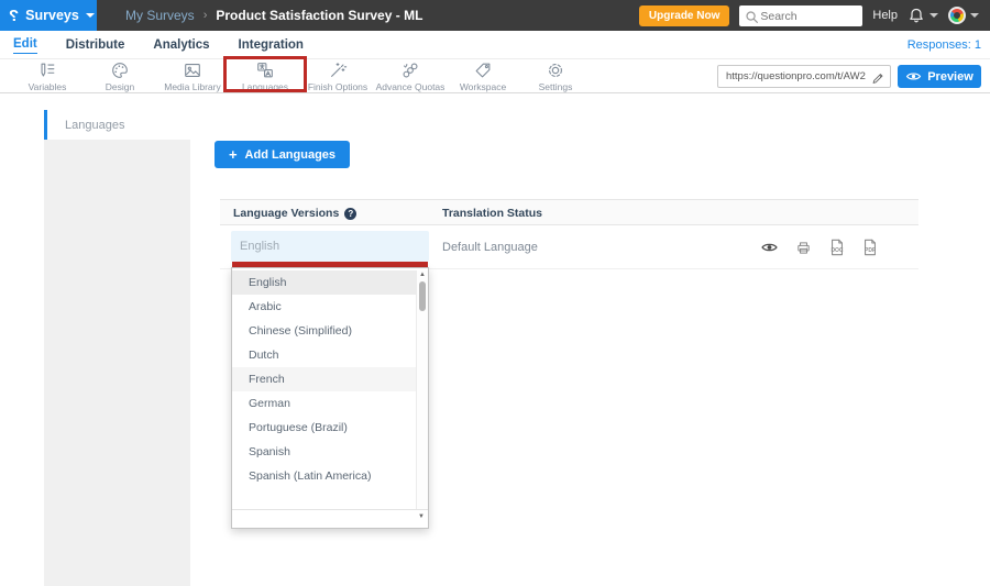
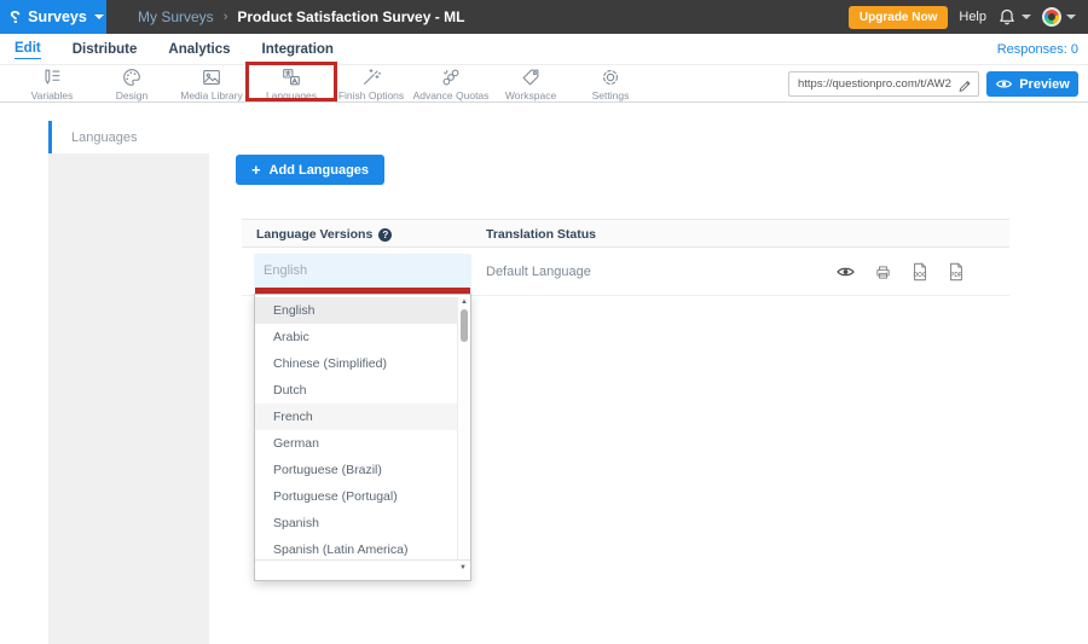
  Surveys
  My Surveys
  ›
  Product Satisfaction Survey - ML
  Upgrade Now
- Search
  Help
  Edit
  Distribute
  Analytics
  Integration
- Responses: 1
+ Responses: 0
  Variables
  Design
  Media Library
  Languages
  Finish Options
  Advance Quotas
  Workspace
  Settings
  https://questionpro.com/t/AW2
  Preview
  Languages
  +
  Add Languages
  Language Versions
  ?
  Translation Status
  English
  Default Language
  English
  Arabic
  Chinese (Simplified)
  Dutch
  French
  German
  Portuguese (Brazil)
+ Portuguese (Portugal)
  Spanish
  Spanish (Latin America)
